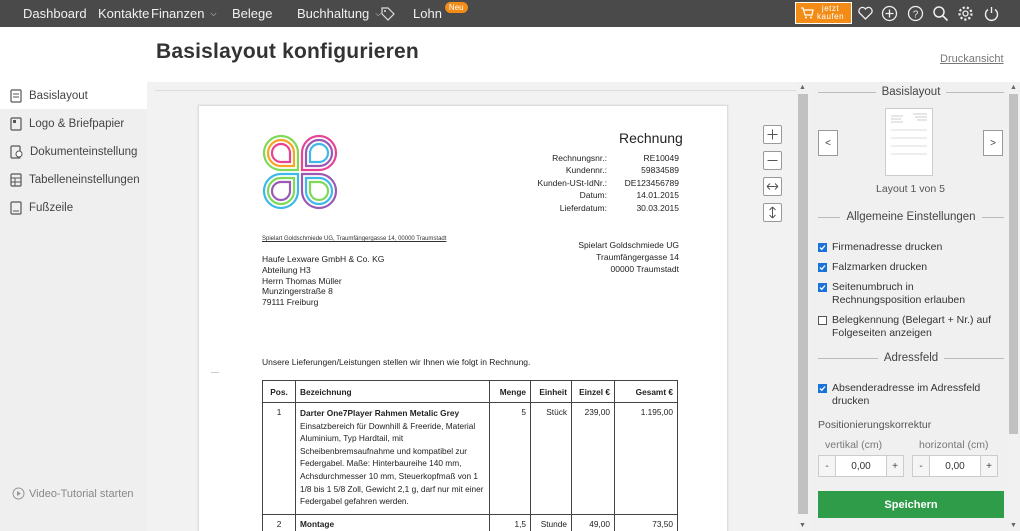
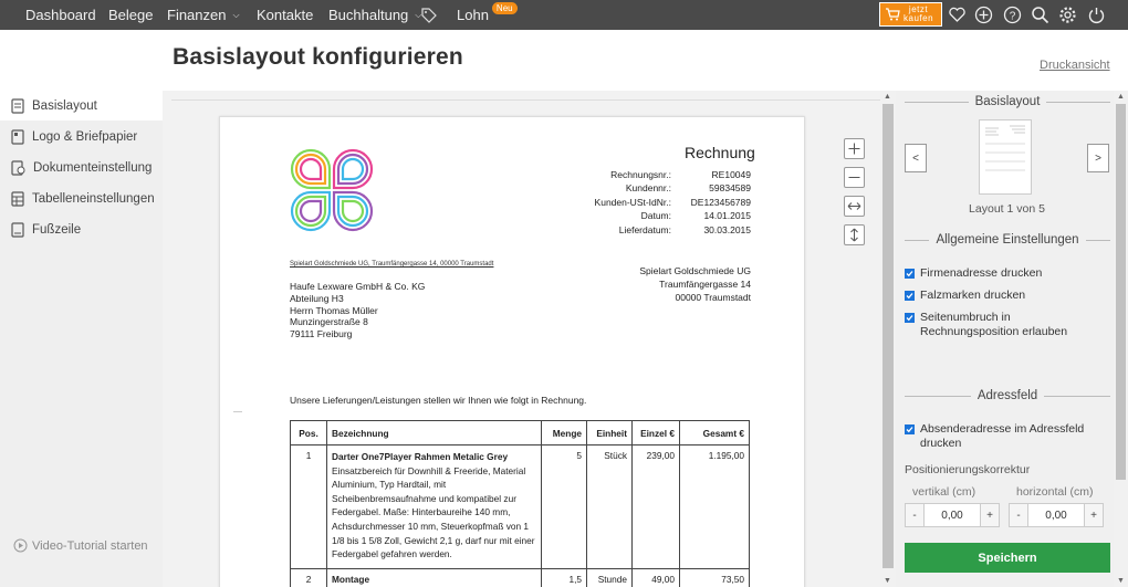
  Dashboard
- Kontakte
+ Belege
  Finanzen
  ⌵
- Belege
+ Kontakte
  Buchhaltung
  ⌵
  Lohn
  Neu
  jetzt
  kaufen
  ?
  Basislayout konfigurieren
  Druckansicht
  Basislayout
  Logo & Briefpapier
  Dokumenteinstellung
  Tabelleneinstellungen
  Fußzeile
  Video-Tutorial starten
  Rechnung
  Rechnungsnr.:
  RE10049
  Kundennr.:
  59834589
  Kunden-USt-IdNr.:
  DE123456789
  Datum:
  14.01.2015
  Lieferdatum:
  30.03.2015
  Haufe Lexware GmbH & Co. KG
  Abteilung H3
  Herrn Thomas Müller
  Munzingerstraße 8
  79111 Freiburg
  Spielart Goldschmiede UG
  Traumfängergasse 14
  00000 Traumstadt
  Unsere Lieferungen/Leistungen stellen wir Ihnen wie folgt in Rechnung.
  Pos.	Bezeichnung	Menge	Einheit	Einzel €	Gesamt €
  1	Darter One7Player Rahmen Metalic Grey Einsatzbereich für Downhill & Freeride, Material Aluminium, Typ Hardtail, mit Scheibenbremsaufnahme und kompatibel zur Federgabel. Maße: Hinterbaureihe 140 mm, Achsdurchmesser 10 mm, Steuerkopfmaß von 1 1/8 bis 1 5/8 Zoll, Gewicht 2,1 g, darf nur mit einer Federgabel gefahren werden.	5	Stück	239,00	1.195,00
  2	Montage	1,5	Stunde	49,00	73,50
  Basislayout
  <
  >
  Layout 1 von 5
  Allgemeine Einstellungen
  Firmenadresse drucken
  Falzmarken drucken
  Seitenumbruch in Rechnungsposition erlauben
- Belegkennung (Belegart + Nr.) auf Folgeseiten anzeigen
  Adressfeld
  Absenderadresse im Adressfeld drucken
  Positionierungskorrektur
  vertikal (cm)
  horizontal (cm)
  -
  0,00
  +
  -
  0,00
  +
  Speichern
